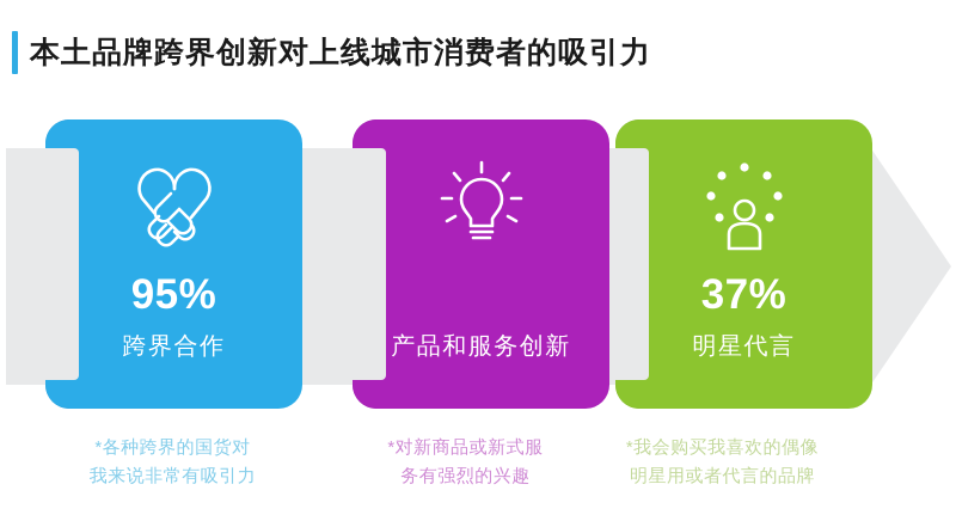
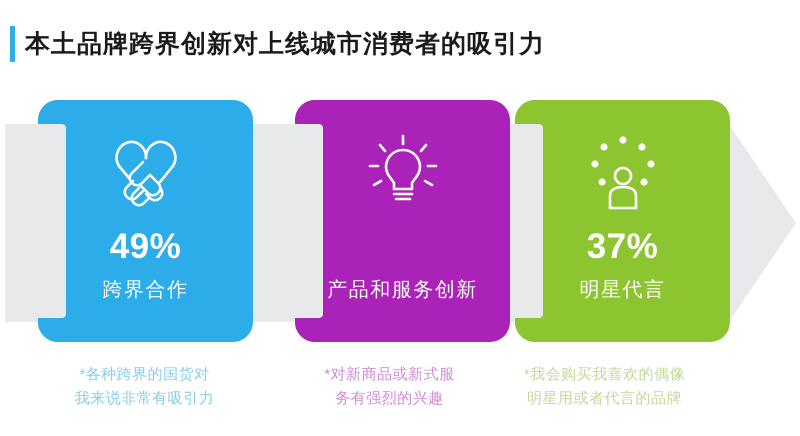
  本土品牌跨界创新对上线城市消费者的吸引力
- 95%
+ 49%
  跨界合作
  产品和服务创新
  37%
  明星代言
  *各种跨界的国货对
  我来说非常有吸引力
  *对新商品或新式服
  务有强烈的兴趣
  *我会购买我喜欢的偶像
  明星用或者代言的品牌
